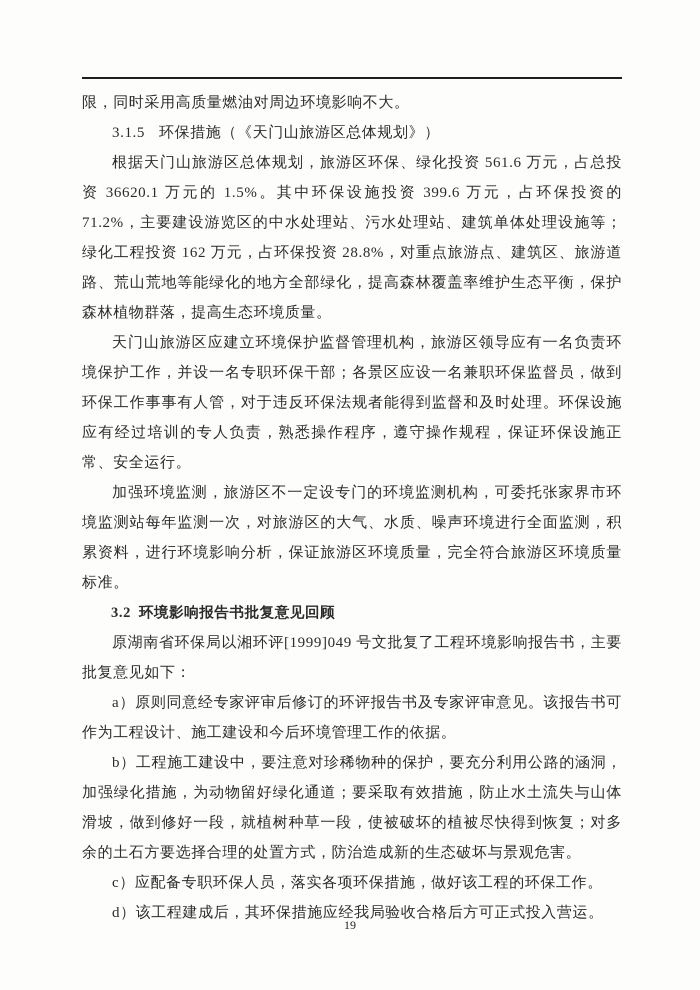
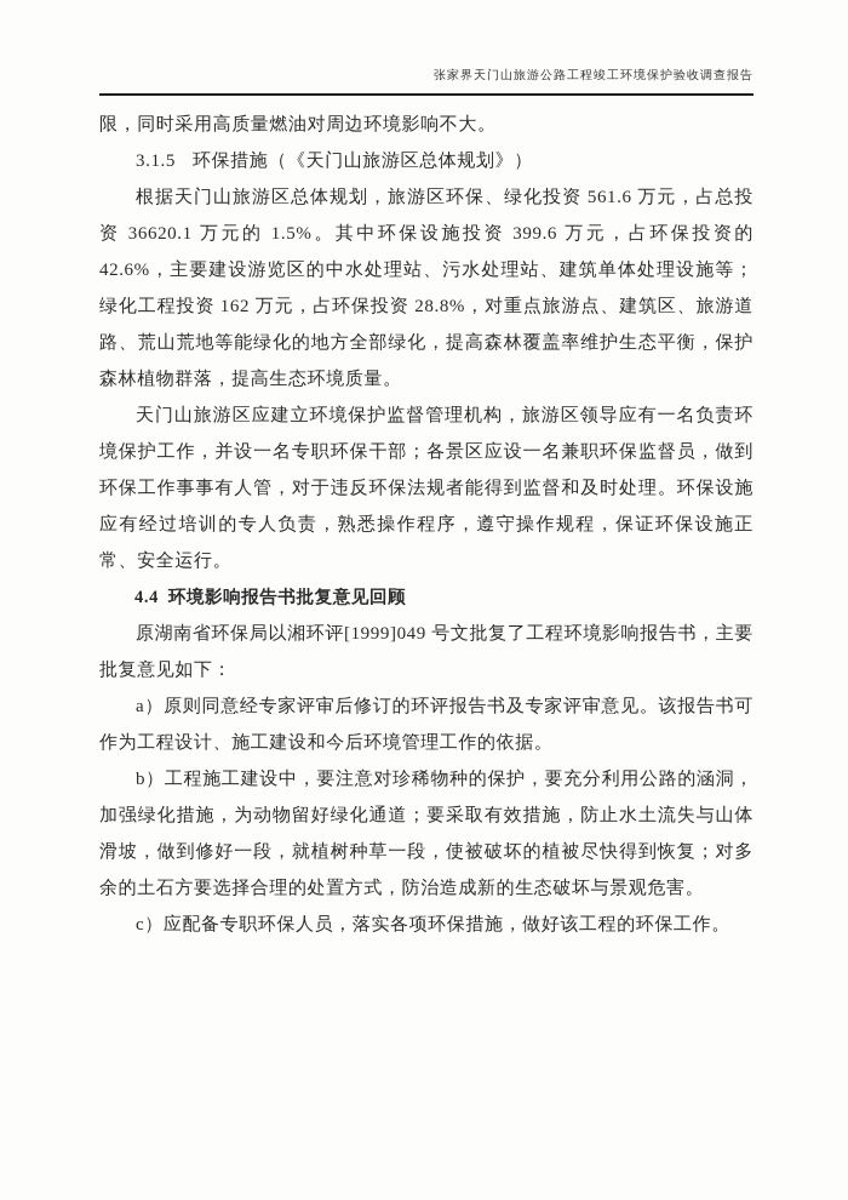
+ 张家界天门山旅游公路工程竣工环境保护验收调查报告
  限，同时采用高质量燃油对周边环境影响不大。
  3.1.5 环保措施（《天门山旅游区总体规划》）
- 根据天门山旅游区总体规划，旅游区环保、绿化投资 561.6 万元，占总投资 36620.1 万元的 1.5%。其中环保设施投资 399.6 万元，占环保投资的 71.2%，主要建设游览区的中水处理站、污水处理站、建筑单体处理设施等；绿化工程投资 162 万元，占环保投资 28.8%，对重点旅游点、建筑区、旅游道路、荒山荒地等能绿化的地方全部绿化，提高森林覆盖率维护生态平衡，保护森林植物群落，提高生态环境质量。
+ 根据天门山旅游区总体规划，旅游区环保、绿化投资 561.6 万元，占总投资 36620.1 万元的 1.5%。其中环保设施投资 399.6 万元，占环保投资的 42.6%，主要建设游览区的中水处理站、污水处理站、建筑单体处理设施等；绿化工程投资 162 万元，占环保投资 28.8%，对重点旅游点、建筑区、旅游道路、荒山荒地等能绿化的地方全部绿化，提高森林覆盖率维护生态平衡，保护森林植物群落，提高生态环境质量。
  天门山旅游区应建立环境保护监督管理机构，旅游区领导应有一名负责环境保护工作，并设一名专职环保干部；各景区应设一名兼职环保监督员，做到环保工作事事有人管，对于违反环保法规者能得到监督和及时处理。环保设施应有经过培训的专人负责，熟悉操作程序，遵守操作规程，保证环保设施正常、安全运行。
- 加强环境监测，旅游区不一定设专门的环境监测机构，可委托张家界市环境监测站每年监测一次，对旅游区的大气、水质、噪声环境进行全面监测，积累资料，进行环境影响分析，保证旅游区环境质量，完全符合旅游区环境质量标准。
- 3.2 环境影响报告书批复意见回顾
+ 4.4 环境影响报告书批复意见回顾
  原湖南省环保局以湘环评[1999]049 号文批复了工程环境影响报告书，主要批复意见如下：
  a）原则同意经专家评审后修订的环评报告书及专家评审意见。该报告书可作为工程设计、施工建设和今后环境管理工作的依据。
  b）工程施工建设中，要注意对珍稀物种的保护，要充分利用公路的涵洞，加强绿化措施，为动物留好绿化通道；要采取有效措施，防止水土流失与山体滑坡，做到修好一段，就植树种草一段，使被破坏的植被尽快得到恢复；对多余的土石方要选择合理的处置方式，防治造成新的生态破坏与景观危害。
  c）应配备专职环保人员，落实各项环保措施，做好该工程的环保工作。
- d）该工程建成后，其环保措施应经我局验收合格后方可正式投入营运。
- 19
